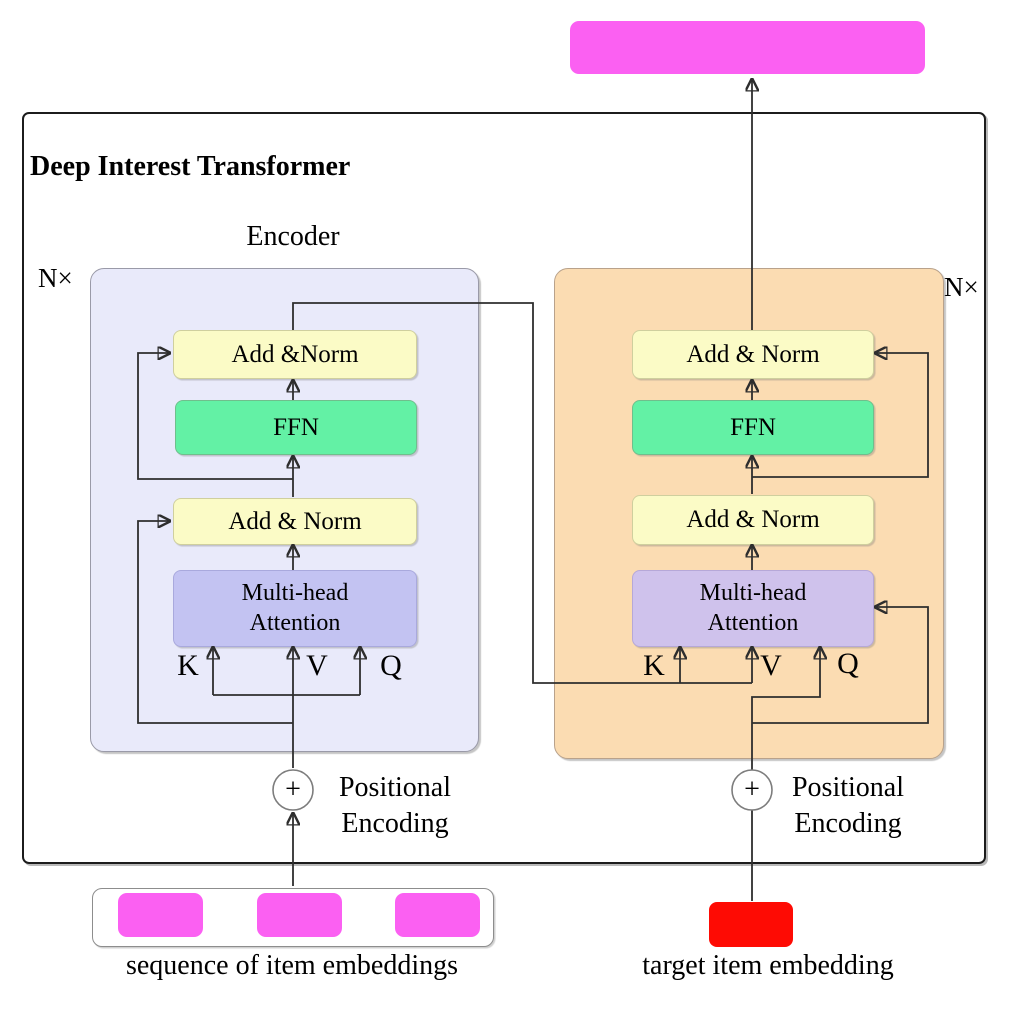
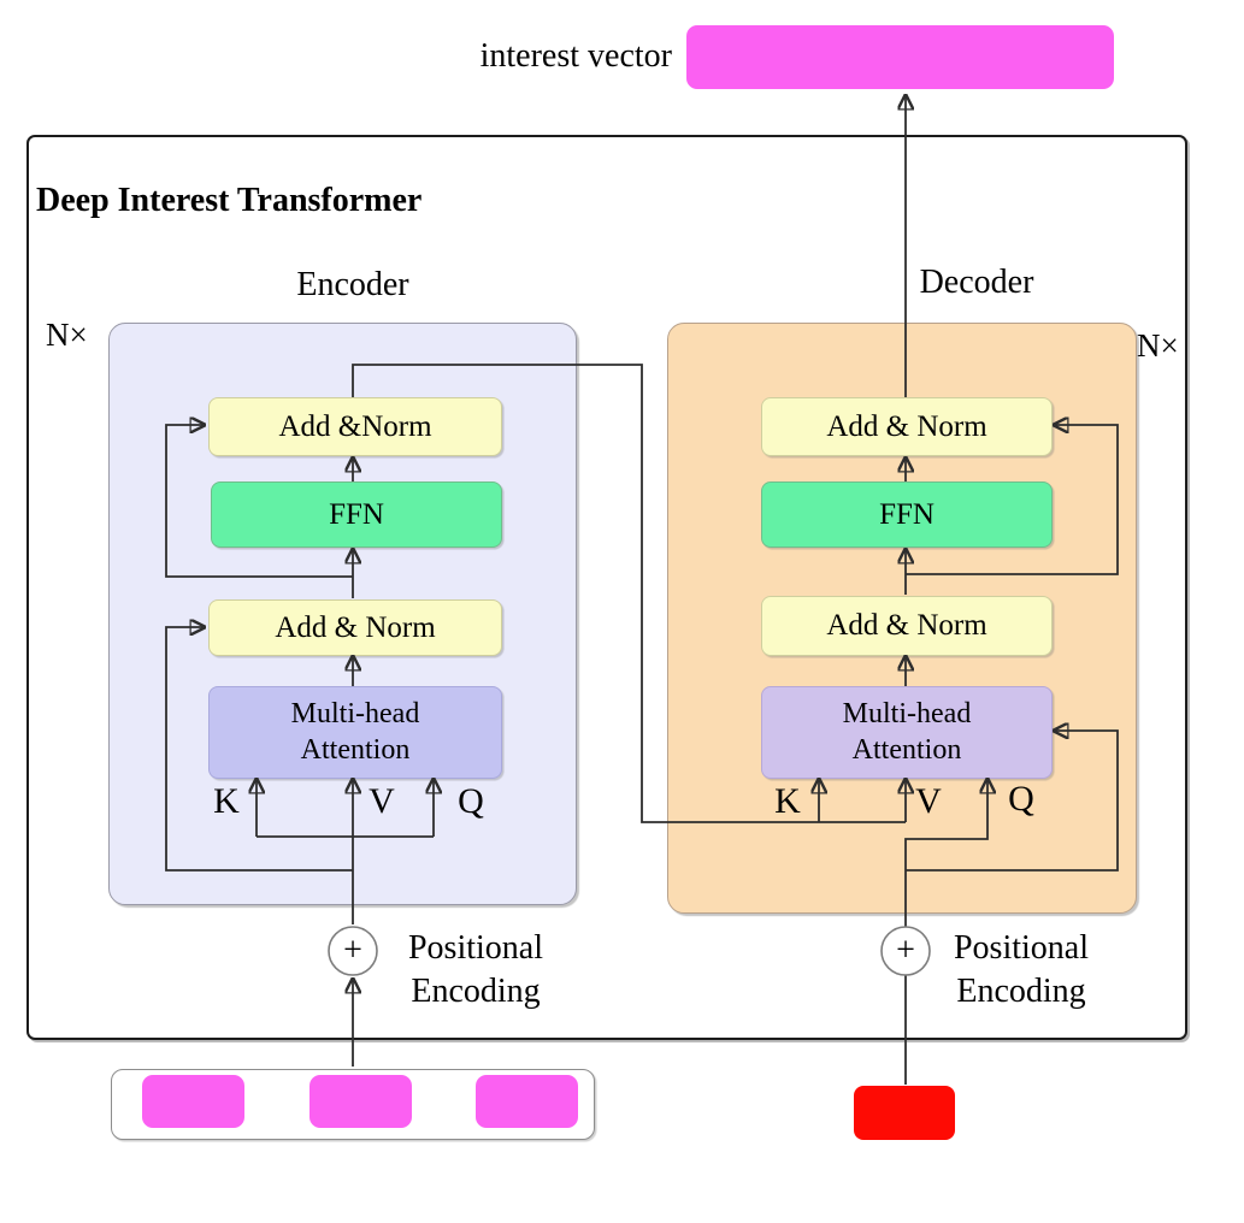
+ interest vector
  Deep Interest Transformer
  Encoder
+ Decoder
  N×
  N×
  Add &Norm
  FFN
  Add & Norm
  Multi-head
  Attention
  Add & Norm
  FFN
  Add & Norm
  Multi-head
  Attention
  K
  V
  Q
  K
  V
  Q
  +
  +
  Positional
  Encoding
  Positional
  Encoding
- sequence of item embeddings
- target item embedding
